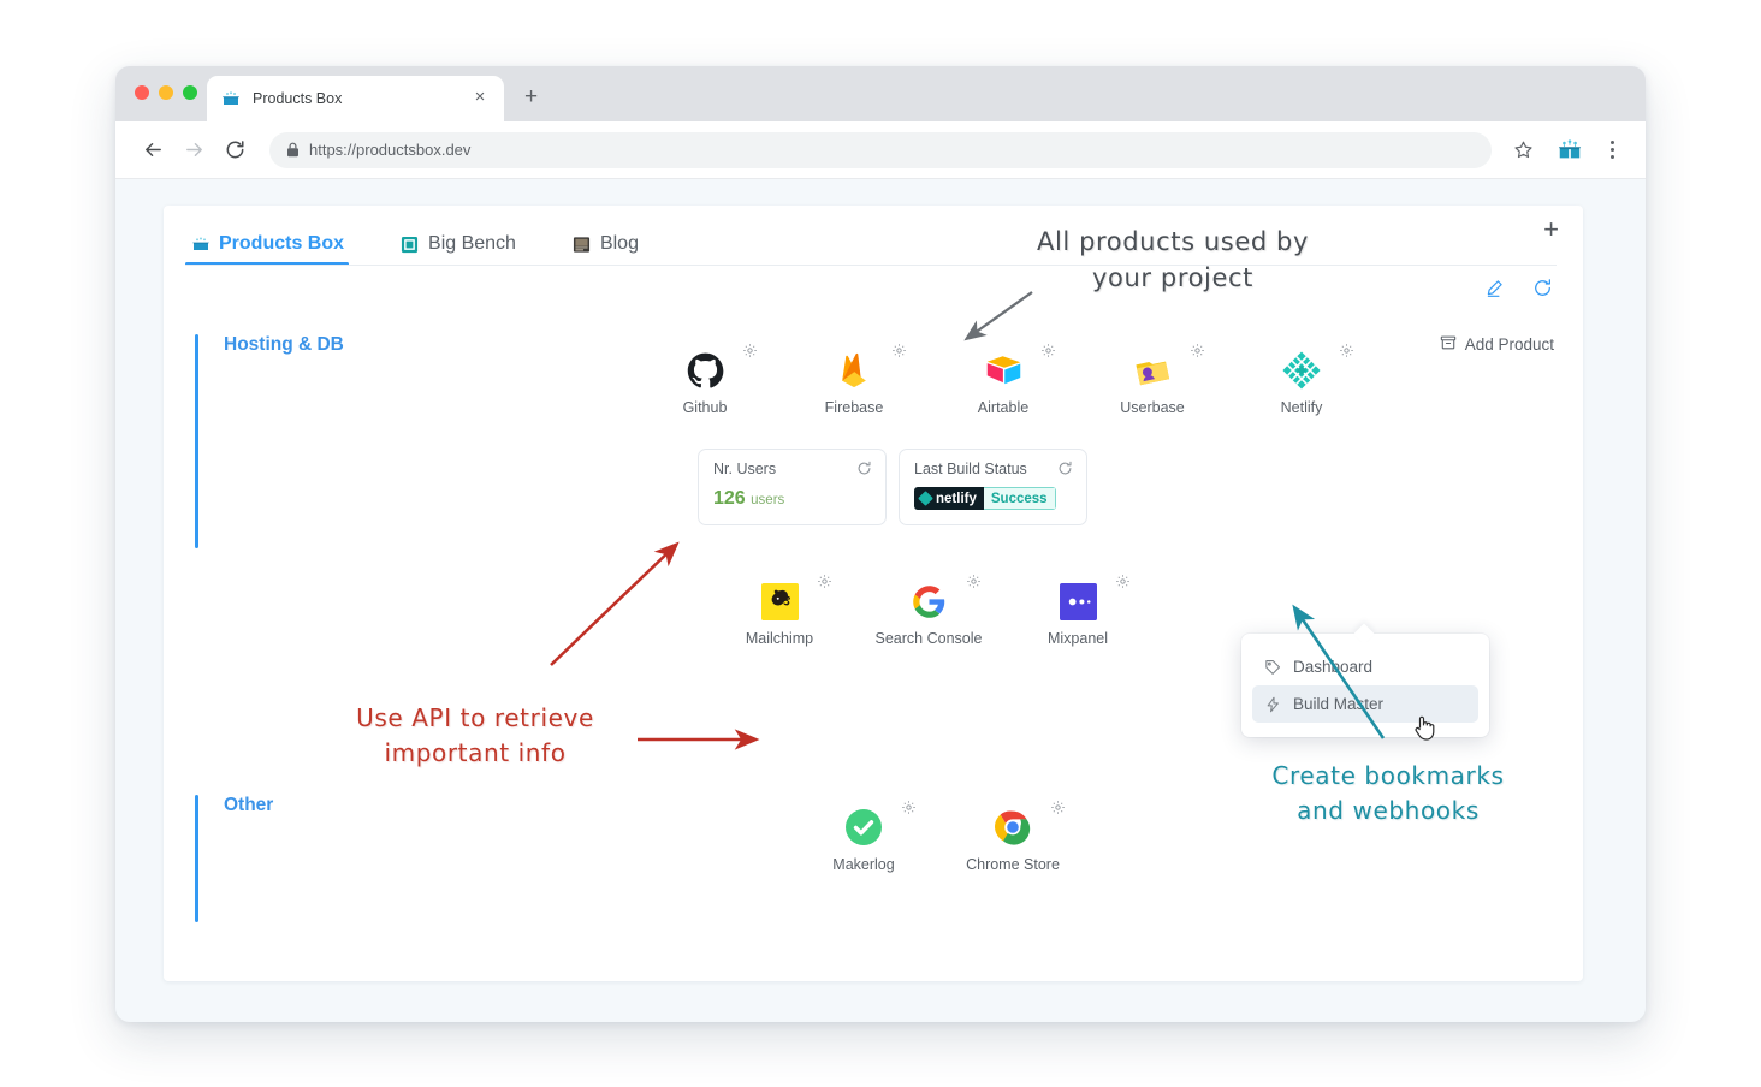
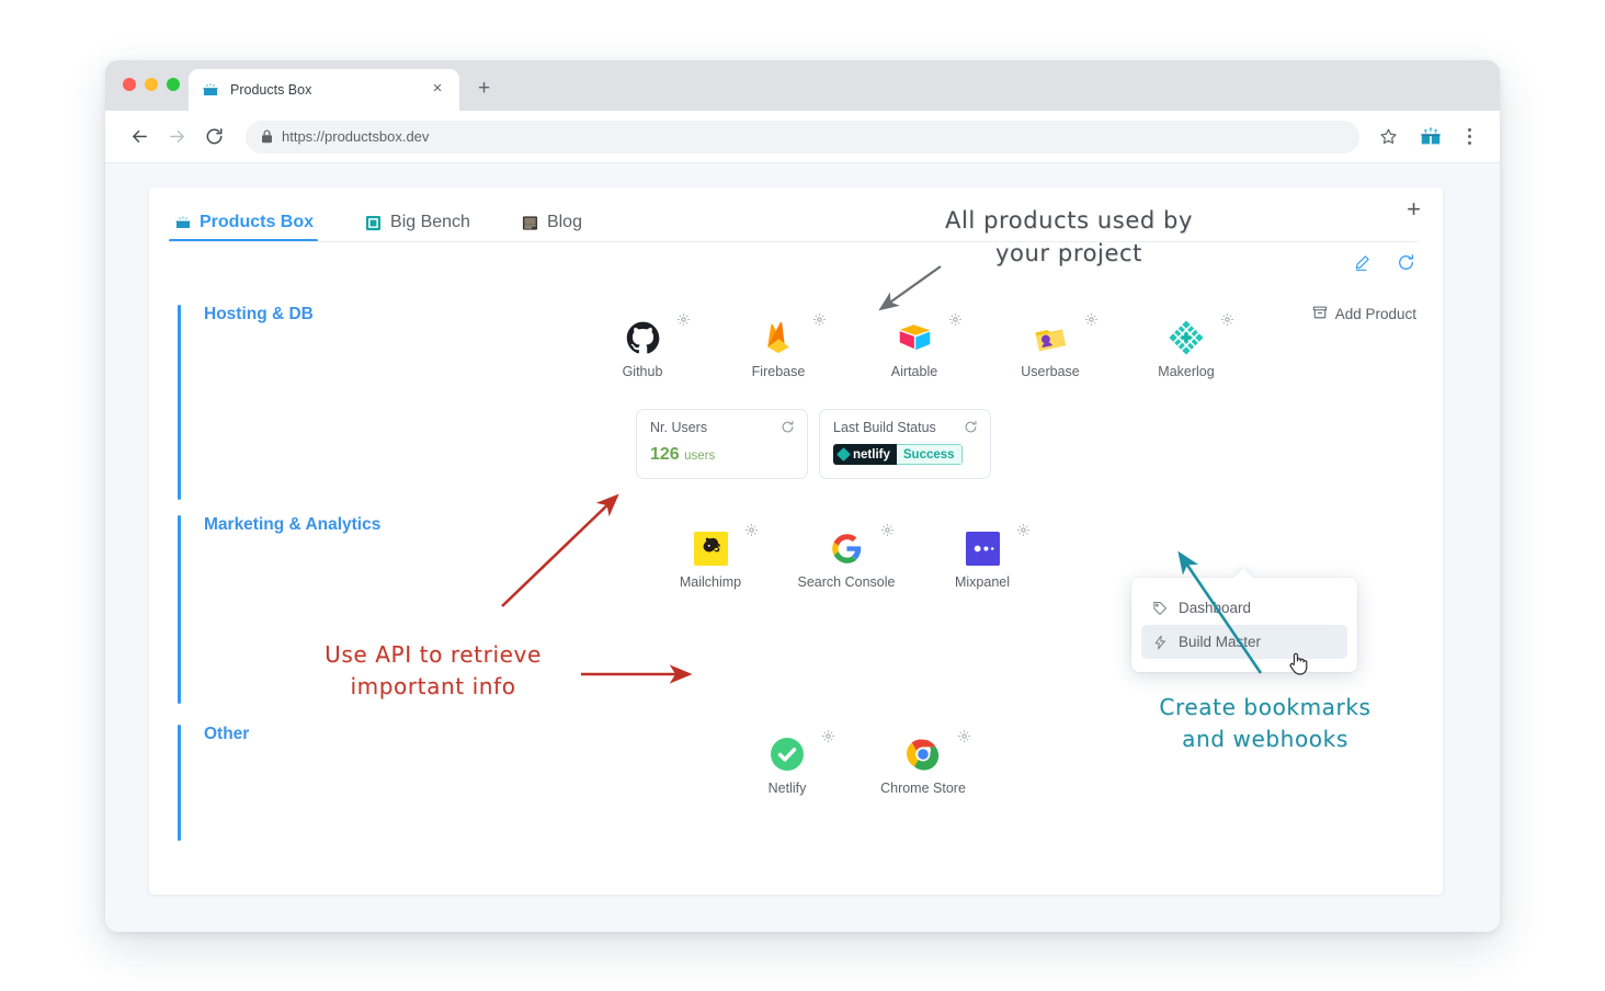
  Products Box
  ×
  +
  https://productsbox.dev
  Products Box
  Big Bench
  Blog
  +
  Add Product
  Hosting & DB
  Github
  Firebase
  Airtable
  Userbase
- Netlify
+ Makerlog
  Nr. Users
  126 users
  Last Build Status
  netlify
  Success
+ Marketing & Analytics
  Mailchimp
  Search Console
  Mixpanel
  Other
- Makerlog
+ Netlify
  Chrome Store
  Dashoard
  Build Mater
  All products used by
  your project
  Use API to retrieve
  important info
  Create bookmarks
  and webhooks
